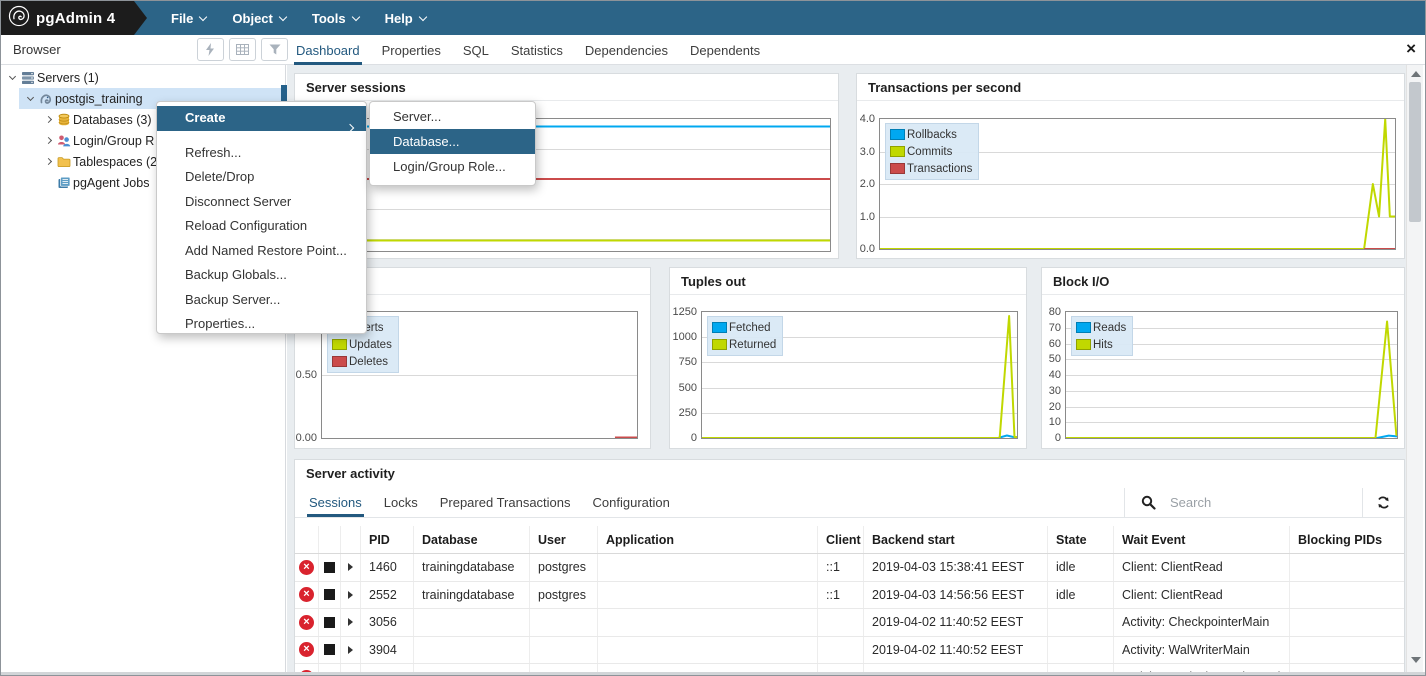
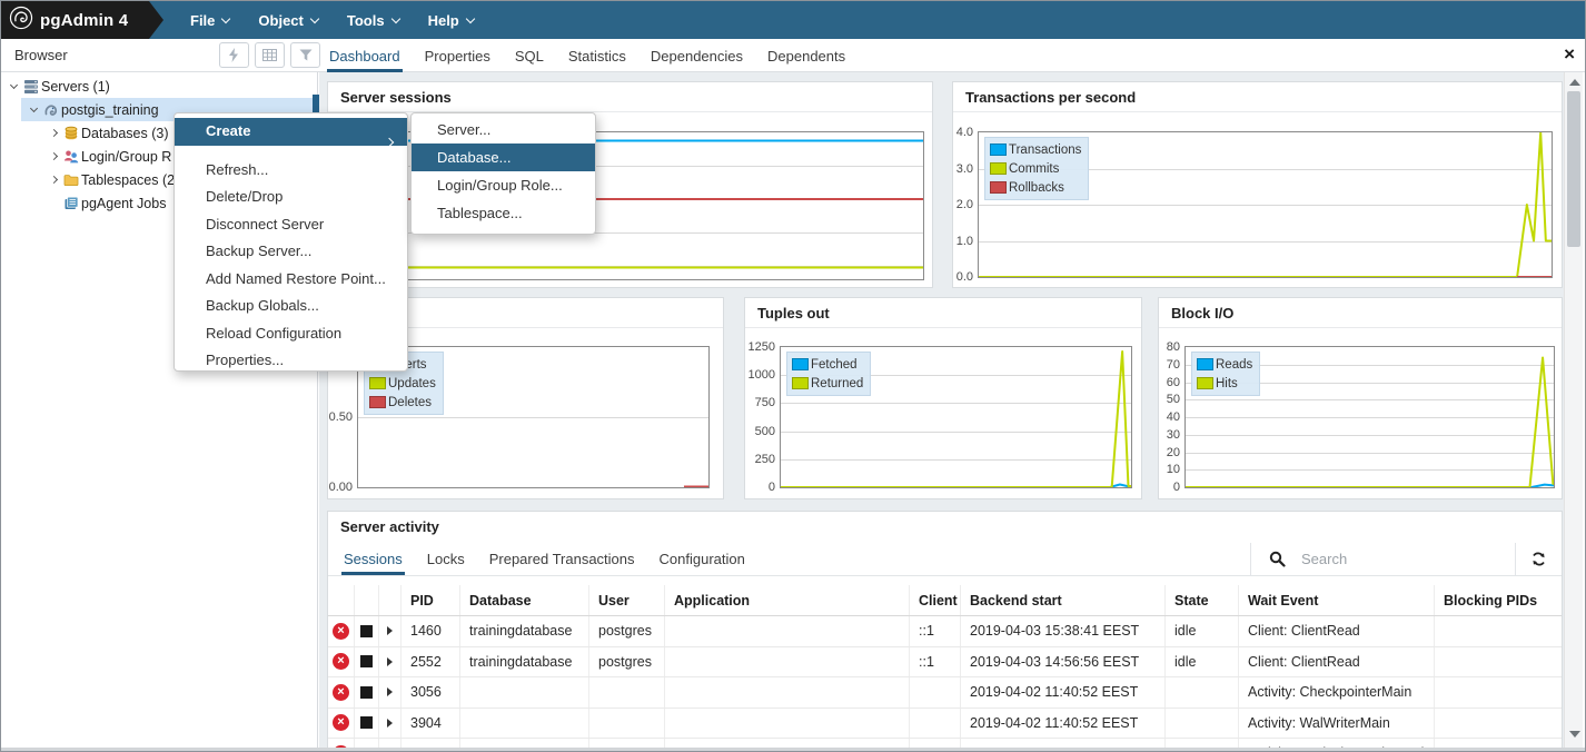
  File
  Object
  Tools
  Help
  pgAdmin 4
  Browser
  Dashboard
  Properties
  SQL
  Statistics
  Dependencies
  Dependents
  ×
  Servers (1)
  postgis_training
  Databases (3)
  Login/Group R
  Tablespaces (2
  pgAgent Jobs
  Server sessions
  Transactions per second
  0.0
  1.0
  2.0
  3.0
  4.0
- Rollbacks
+ Transactions
  Commits
- Transactions
+ Rollbacks
  0.00
  0.50
  Updates
  Deletes
  Tuples out
  0
  250
  500
  750
  1000
  1250
  Fetched
  Returned
  Block I/O
  0
  10
  20
  30
  40
  50
  60
  70
  80
  Reads
  Hits
  Server activity
  Sessions
  Locks
  Prepared Transactions
  Configuration
  Search
  PID
  Database
  User
  Application
  Client
  Backend start
  State
  Wait Event
  Blocking PIDs
  ×
  1460
  trainingdatabase
  postgres
  ::1
  2019-04-03 15:38:41 EEST
  idle
  Client: ClientRead
  ×
  2552
  trainingdatabase
  postgres
  ::1
  2019-04-03 14:56:56 EEST
  idle
  Client: ClientRead
  ×
  3056
  2019-04-02 11:40:52 EEST
  Activity: CheckpointerMain
  ×
  3904
  2019-04-02 11:40:52 EEST
  Activity: WalWriterMain
  Create
  Refresh...
  Delete/Drop
  Disconnect Server
- Reload Configuration
+ Backup Server...
  Add Named Restore Point...
  Backup Globals...
- Backup Server...
+ Reload Configuration
  Properties...
  Server...
  Database...
  Login/Group Role...
+ Tablespace...
